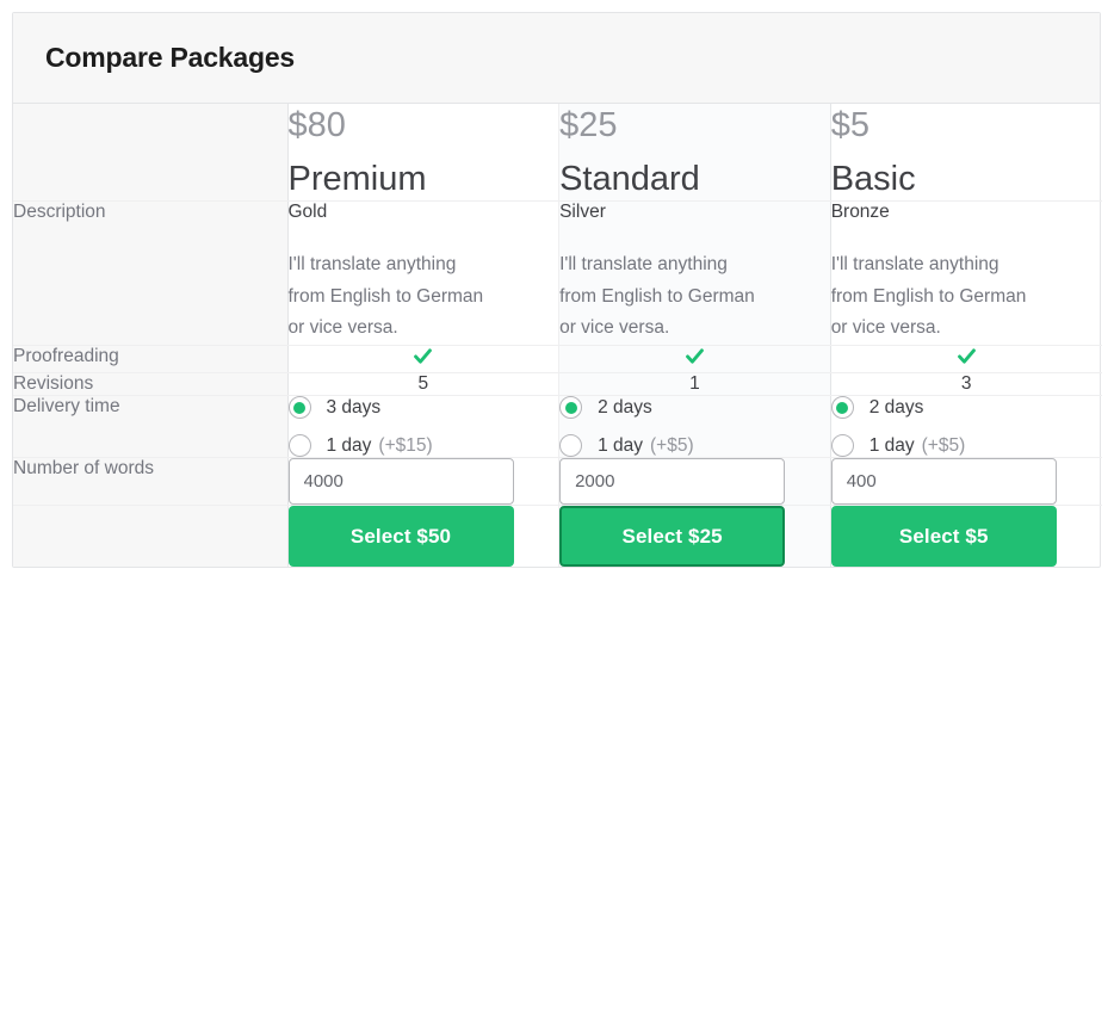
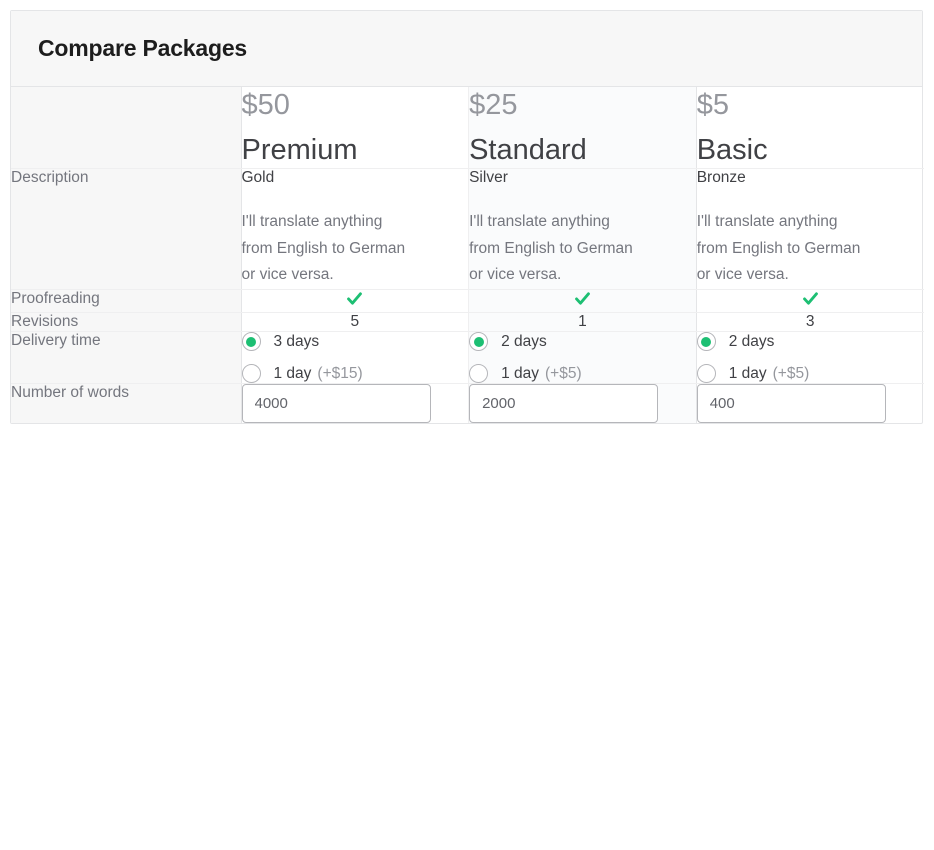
  Compare Packages
- 	$80 Premium	$25 Standard	$5 Basic
+ 	$50 Premium	$25 Standard	$5 Basic
  Description	Gold I'll translate anything from English to German or vice versa.	Silver I'll translate anything from English to German or vice versa.	Bronze I'll translate anything from English to German or vice versa.
  Proofreading
  Revisions	5	1	3
  Delivery time	3 days 1 day (+$15)	2 days 1 day (+$5)	2 days 1 day (+$5)
  Number of words	4000	2000	400
- 	Select $50	Select $25	Select $5
